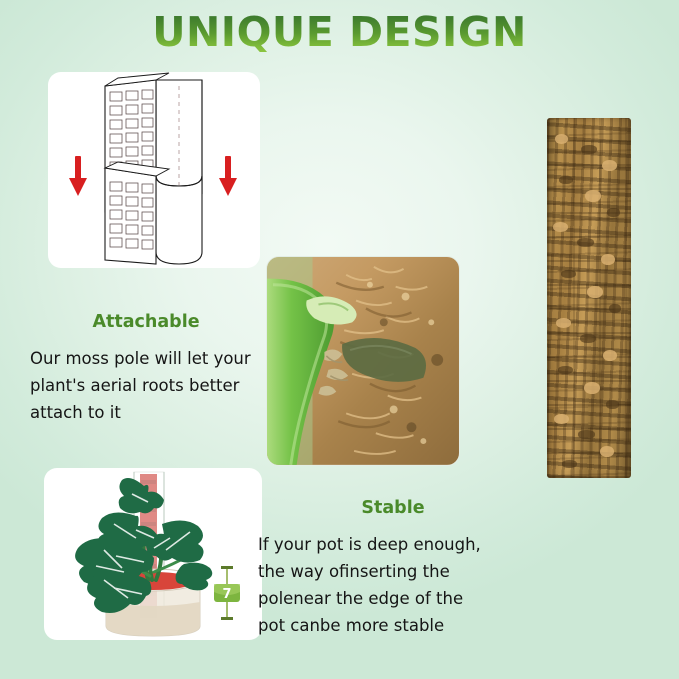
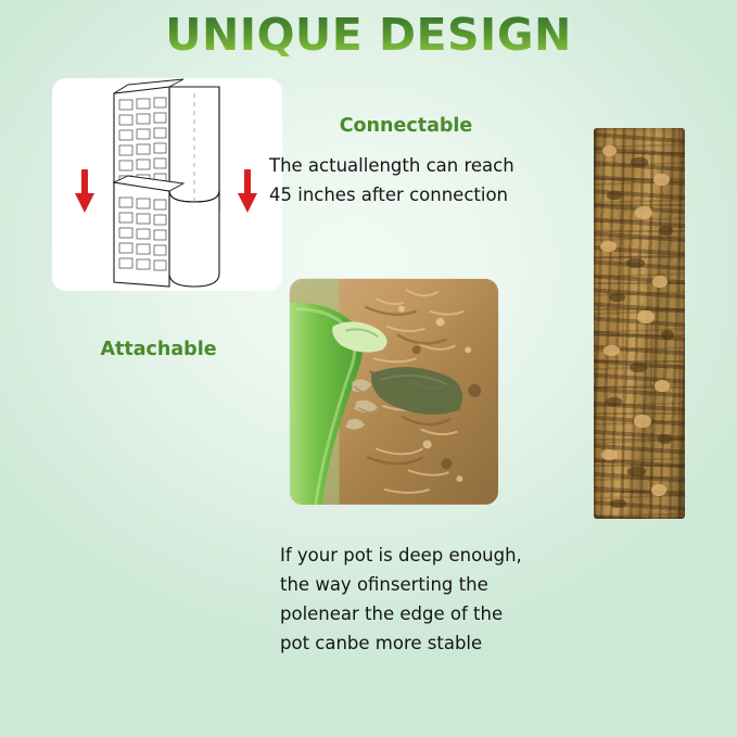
  UNIQUE DESIGN
+ Connectable
+ The actuallength can reach
+ 45 inches after connection
  Attachable
- Our moss pole will let your
- plant's aerial roots better
- attach to it
- 7
- Stable
  If your pot is deep enough,
  the way ofinserting the
  polenear the edge of the
  pot canbe more stable
